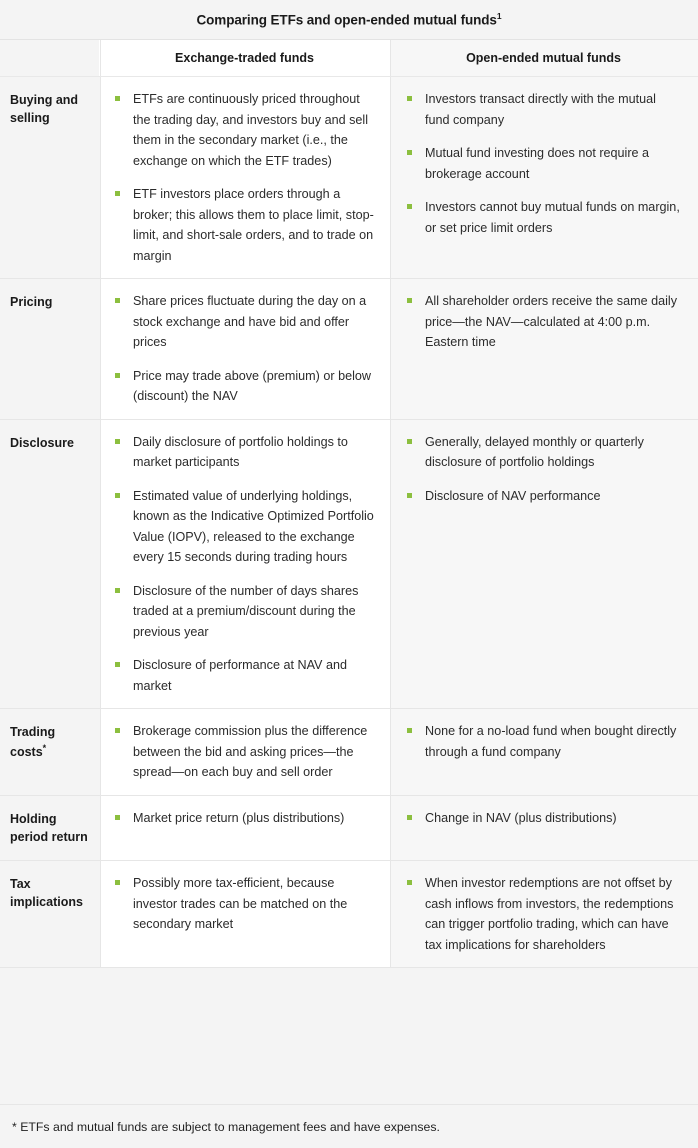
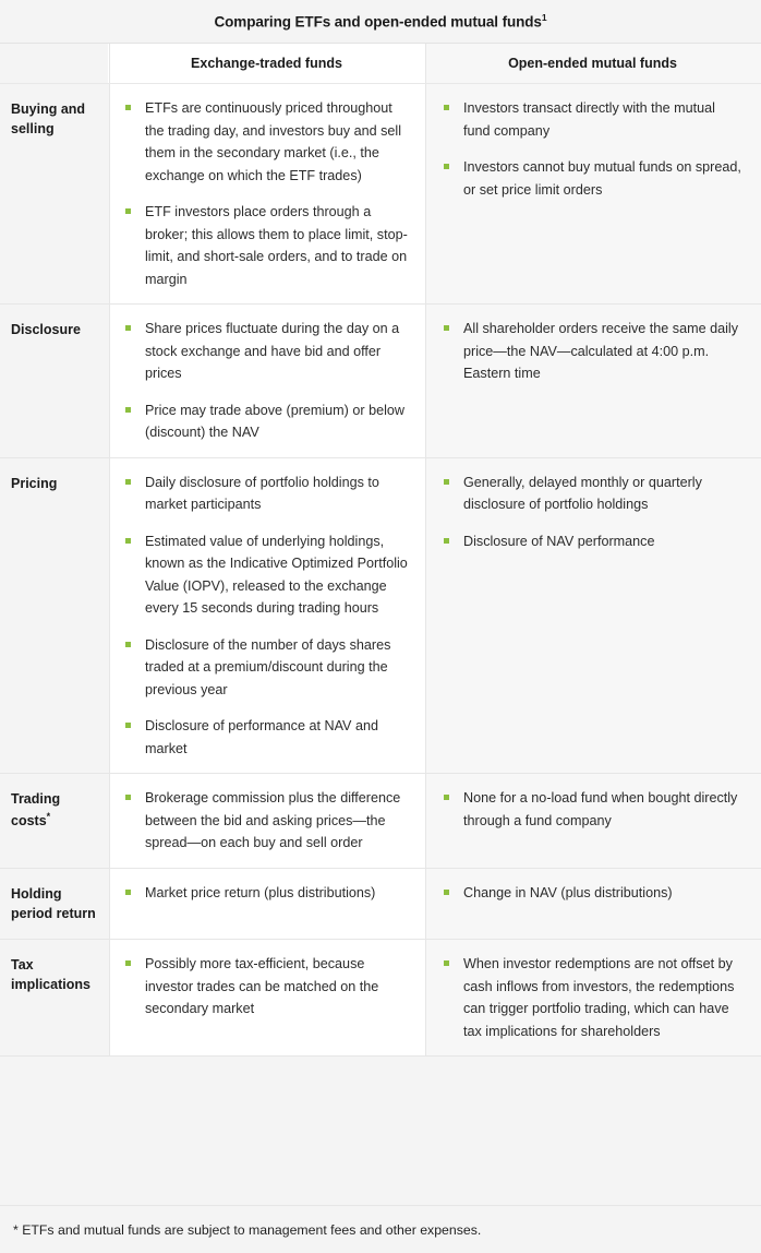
  Comparing ETFs and open-ended mutual funds1
  Exchange-traded funds
  Open-ended mutual funds
  Buying and selling
  ETFs are continuously priced throughout the trading day, and investors buy and sell them in the secondary market (i.e., the exchange on which the ETF trades)
  ETF investors place orders through a broker; this allows them to place limit, stop-limit, and short-sale orders, and to trade on margin
  Investors transact directly with the mutual fund company
- Mutual fund investing does not require a brokerage account
- Investors cannot buy mutual funds on margin, or set price limit orders
+ Investors cannot buy mutual funds on spread, or set price limit orders
- Pricing
+ Disclosure
  Share prices fluctuate during the day on a stock exchange and have bid and offer prices
  Price may trade above (premium) or below (discount) the NAV
  All shareholder orders receive the same daily price—the NAV—calculated at 4:00 p.m. Eastern time
- Disclosure
+ Pricing
  Daily disclosure of portfolio holdings to market participants
  Estimated value of underlying holdings, known as the Indicative Optimized Portfolio Value (IOPV), released to the exchange every 15 seconds during trading hours
  Disclosure of the number of days shares traded at a premium/discount during the previous year
  Disclosure of performance at NAV and market
  Generally, delayed monthly or quarterly disclosure of portfolio holdings
  Disclosure of NAV performance
  Trading costs*
  Brokerage commission plus the difference between the bid and asking prices—the spread—on each buy and sell order
  None for a no-load fund when bought directly through a fund company
  Holding period return
  Market price return (plus distributions)
  Change in NAV (plus distributions)
  Tax implications
  Possibly more tax-efficient, because investor trades can be matched on the secondary market
  When investor redemptions are not offset by cash inflows from investors, the redemptions can trigger portfolio trading, which can have tax implications for shareholders
- * ETFs and mutual funds are subject to management fees and have expenses.
+ * ETFs and mutual funds are subject to management fees and other expenses.
